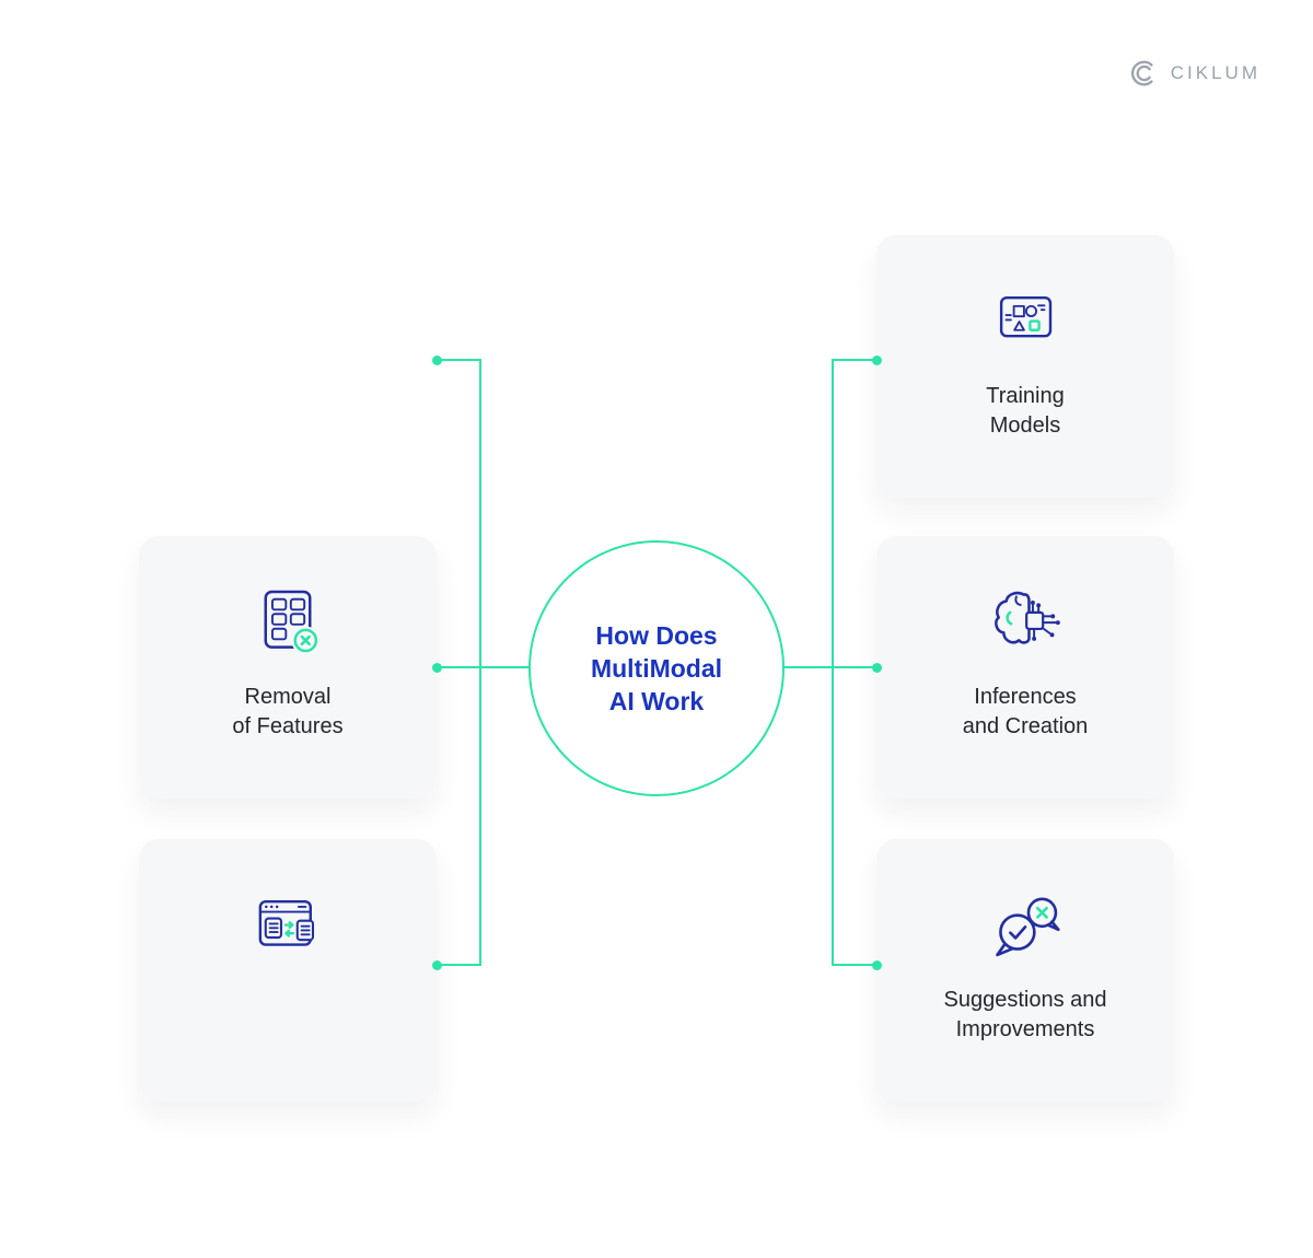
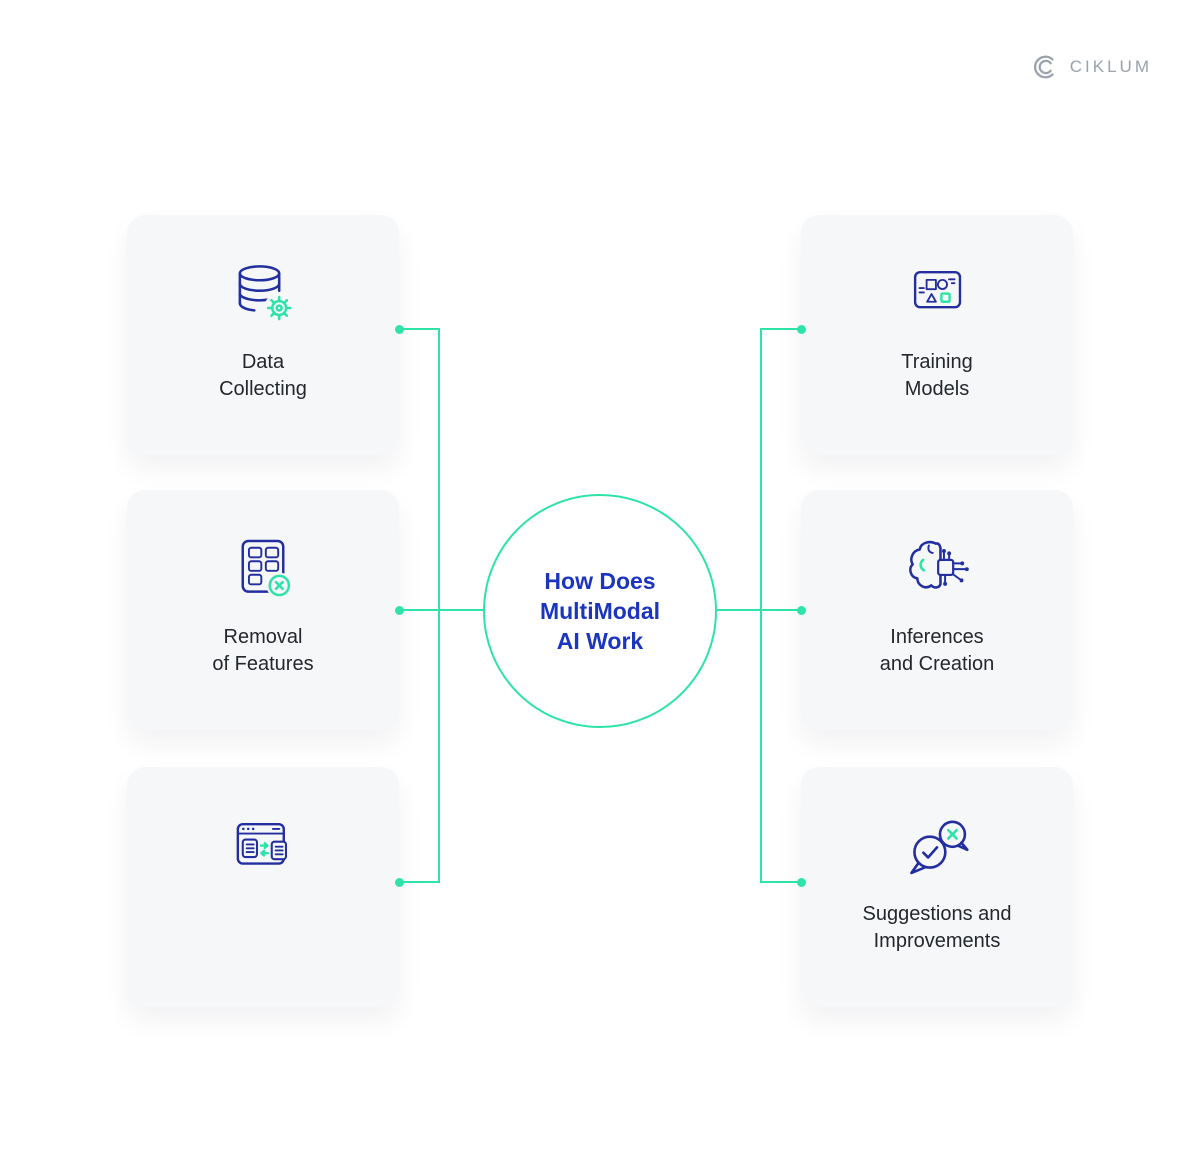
  CIKLUM
  How Does
  MultiModal
  AI Work
+ Data
+ Collecting
  Removal
  of Features
  Training
  Models
  Inferences
  and Creation
  Suggestions and
  Improvements
